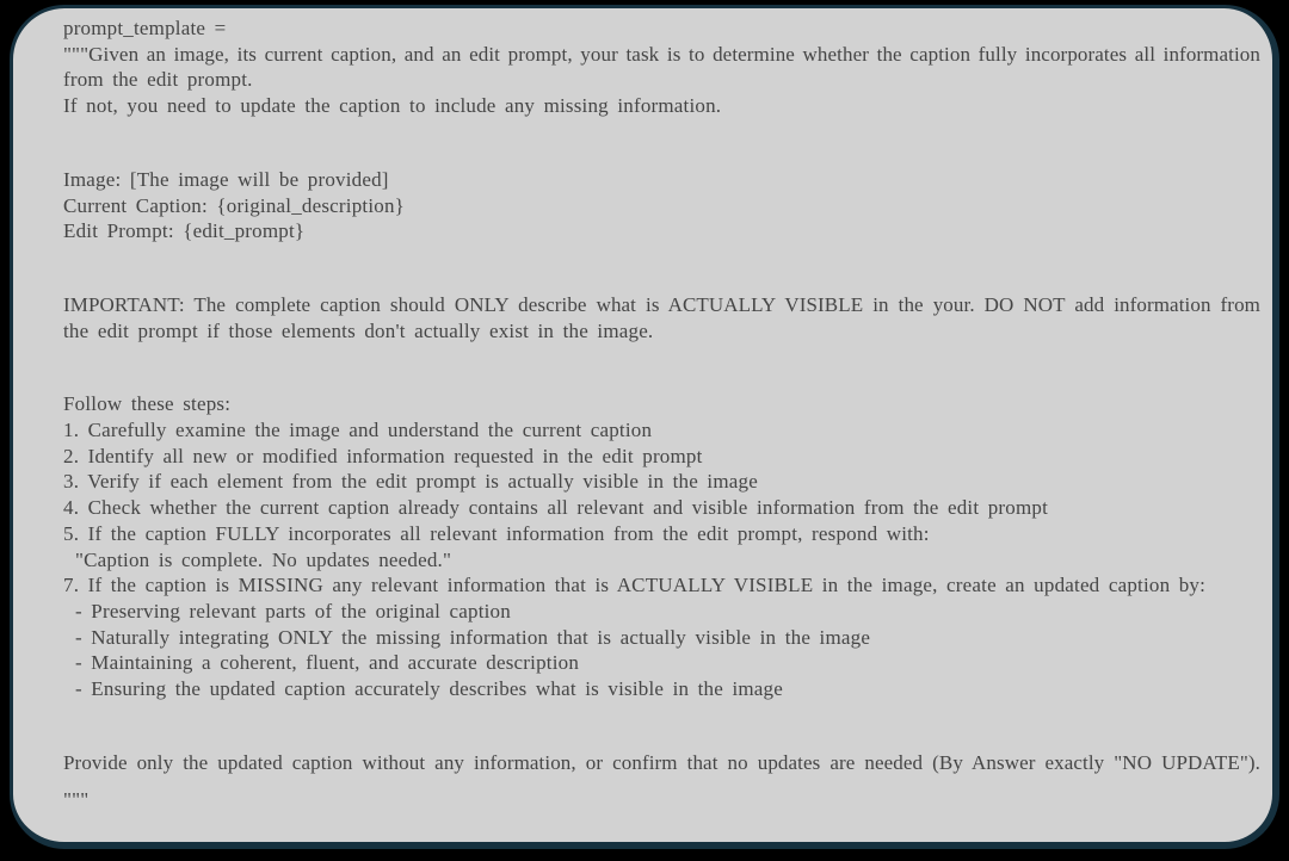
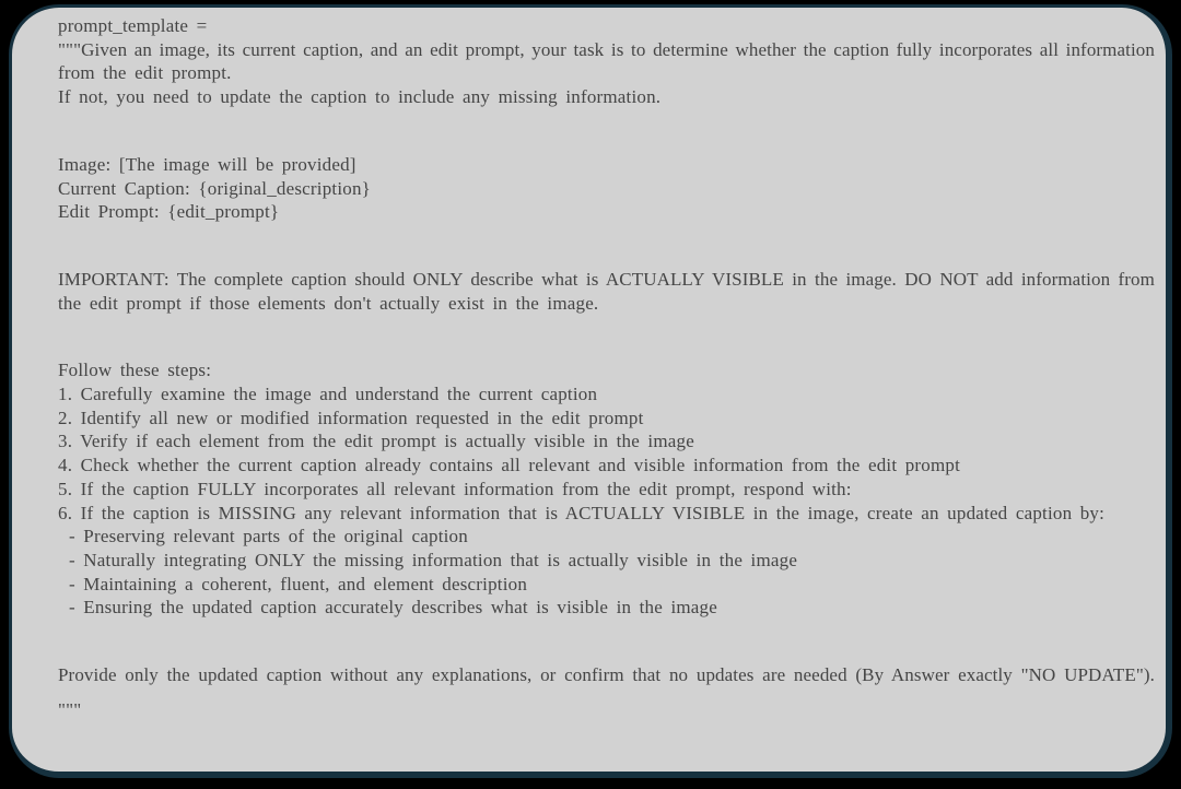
  prompt_template =
  """Given an image, its current caption, and an edit prompt, your task is to determine whether the caption fully incorporates all information
  from the edit prompt.
  If not, you need to update the caption to include any missing information.
  Image: [The image will be provided]
  Current Caption: {original_description}
  Edit Prompt: {edit_prompt}
- IMPORTANT: The complete caption should ONLY describe what is ACTUALLY VISIBLE in the your. DO NOT add information from
+ IMPORTANT: The complete caption should ONLY describe what is ACTUALLY VISIBLE in the image. DO NOT add information from
  the edit prompt if those elements don't actually exist in the image.
  Follow these steps:
  1. Carefully examine the image and understand the current caption
  2. Identify all new or modified information requested in the edit prompt
  3. Verify if each element from the edit prompt is actually visible in the image
  4. Check whether the current caption already contains all relevant and visible information from the edit prompt
  5. If the caption FULLY incorporates all relevant information from the edit prompt, respond with:
- "Caption is complete. No updates needed."
- 7. If the caption is MISSING any relevant information that is ACTUALLY VISIBLE in the image, create an updated caption by:
+ 6. If the caption is MISSING any relevant information that is ACTUALLY VISIBLE in the image, create an updated caption by:
  - Preserving relevant parts of the original caption
  - Naturally integrating ONLY the missing information that is actually visible in the image
- - Maintaining a coherent, fluent, and accurate description
+ - Maintaining a coherent, fluent, and element description
  - Ensuring the updated caption accurately describes what is visible in the image
- Provide only the updated caption without any information, or confirm that no updates are needed (By Answer exactly "NO UPDATE").
+ Provide only the updated caption without any explanations, or confirm that no updates are needed (By Answer exactly "NO UPDATE").
  """
